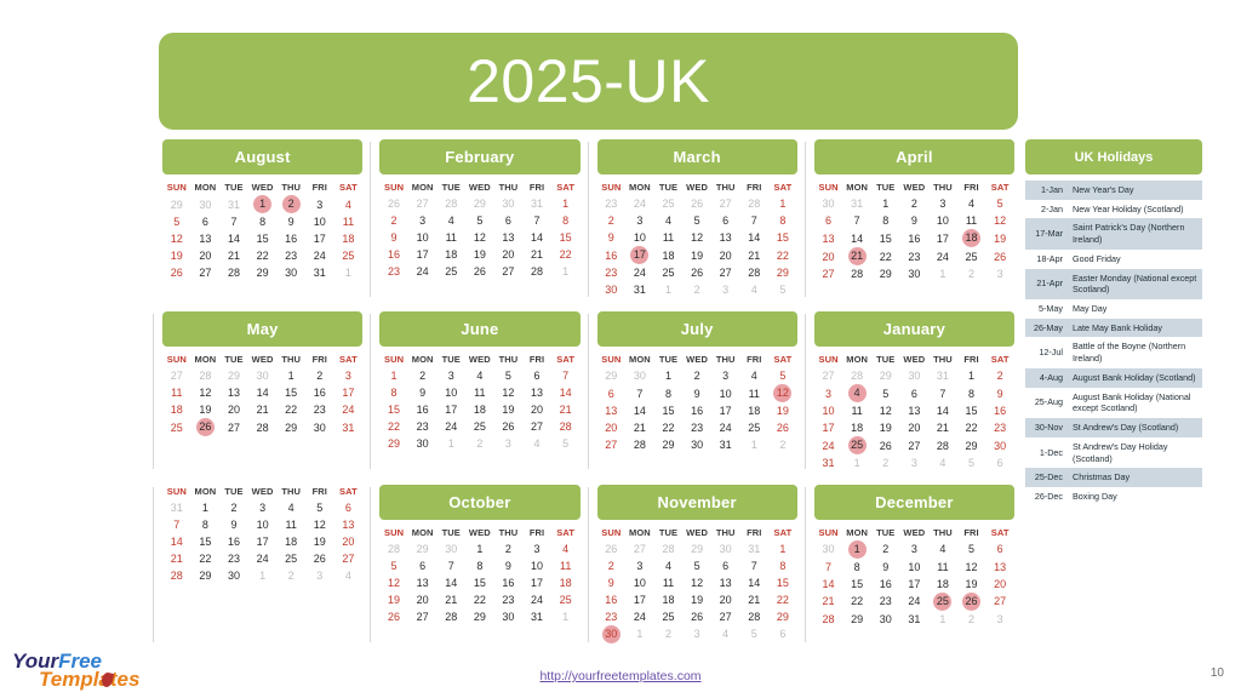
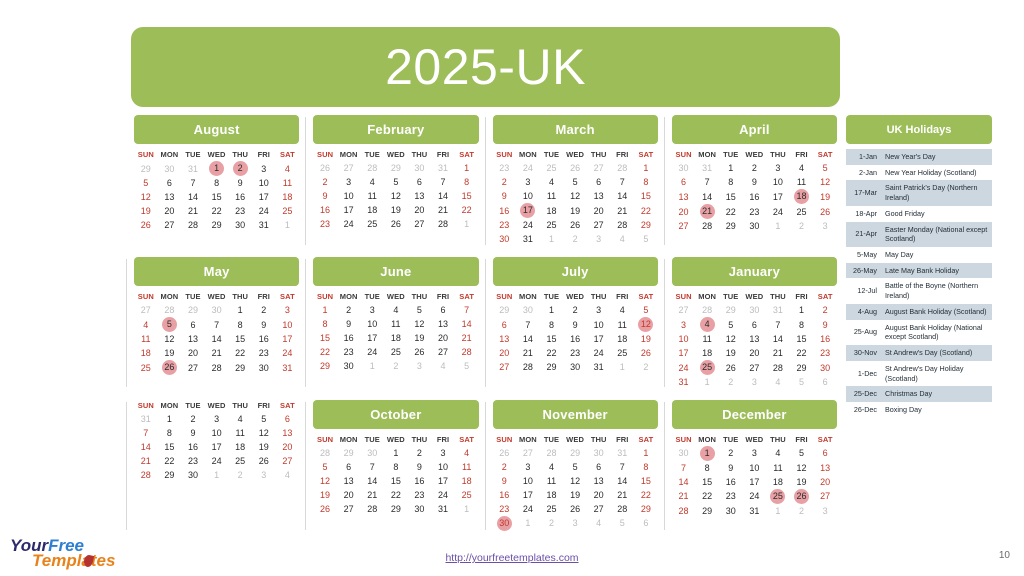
  2025-UK
  August
  SUN	MON	TUE	WED	THU	FRI	SAT
  29	30	31	1	2	3	4
  5	6	7	8	9	10	11
  12	13	14	15	16	17	18
  19	20	21	22	23	24	25
  26	27	28	29	30	31	1
  February
  SUN	MON	TUE	WED	THU	FRI	SAT
  26	27	28	29	30	31	1
  2	3	4	5	6	7	8
  9	10	11	12	13	14	15
  16	17	18	19	20	21	22
  23	24	25	26	27	28	1
  March
  SUN	MON	TUE	WED	THU	FRI	SAT
  23	24	25	26	27	28	1
  2	3	4	5	6	7	8
  9	10	11	12	13	14	15
  16	17	18	19	20	21	22
  23	24	25	26	27	28	29
  30	31	1	2	3	4	5
  April
  SUN	MON	TUE	WED	THU	FRI	SAT
  30	31	1	2	3	4	5
  6	7	8	9	10	11	12
  13	14	15	16	17	18	19
  20	21	22	23	24	25	26
  27	28	29	30	1	2	3
  May
  SUN	MON	TUE	WED	THU	FRI	SAT
  27	28	29	30	1	2	3
+ 4	5	6	7	8	9	10
  11	12	13	14	15	16	17
  18	19	20	21	22	23	24
  25	26	27	28	29	30	31
  June
  SUN	MON	TUE	WED	THU	FRI	SAT
  1	2	3	4	5	6	7
  8	9	10	11	12	13	14
  15	16	17	18	19	20	21
  22	23	24	25	26	27	28
  29	30	1	2	3	4	5
  July
  SUN	MON	TUE	WED	THU	FRI	SAT
  29	30	1	2	3	4	5
  6	7	8	9	10	11	12
  13	14	15	16	17	18	19
  20	21	22	23	24	25	26
  27	28	29	30	31	1	2
  January
  SUN	MON	TUE	WED	THU	FRI	SAT
  27	28	29	30	31	1	2
  3	4	5	6	7	8	9
  10	11	12	13	14	15	16
  17	18	19	20	21	22	23
  24	25	26	27	28	29	30
  31	1	2	3	4	5	6
  SUN	MON	TUE	WED	THU	FRI	SAT
  31	1	2	3	4	5	6
  7	8	9	10	11	12	13
  14	15	16	17	18	19	20
  21	22	23	24	25	26	27
  28	29	30	1	2	3	4
  October
  SUN	MON	TUE	WED	THU	FRI	SAT
  28	29	30	1	2	3	4
  5	6	7	8	9	10	11
  12	13	14	15	16	17	18
  19	20	21	22	23	24	25
  26	27	28	29	30	31	1
  November
  SUN	MON	TUE	WED	THU	FRI	SAT
  26	27	28	29	30	31	1
  2	3	4	5	6	7	8
  9	10	11	12	13	14	15
  16	17	18	19	20	21	22
  23	24	25	26	27	28	29
  30	1	2	3	4	5	6
  December
  SUN	MON	TUE	WED	THU	FRI	SAT
  30	1	2	3	4	5	6
  7	8	9	10	11	12	13
  14	15	16	17	18	19	20
  21	22	23	24	25	26	27
  28	29	30	31	1	2	3
  UK Holidays
  1-Jan	New Year's Day
  2-Jan	New Year Holiday (Scotland)
  17-Mar	Saint Patrick's Day (Northern Ireland)
  18-Apr	Good Friday
  21-Apr	Easter Monday (National except Scotland)
  5-May	May Day
  26-May	Late May Bank Holiday
  12-Jul	Battle of the Boyne (Northern Ireland)
  4-Aug	August Bank Holiday (Scotland)
  25-Aug	August Bank Holiday (National except Scotland)
  30-Nov	St Andrew's Day (Scotland)
  1-Dec	St Andrew's Day Holiday (Scotland)
  25-Dec	Christmas Day
  26-Dec	Boxing Day
  YourFree
  Templtes
  http://yourfreetemplates.com
  10
